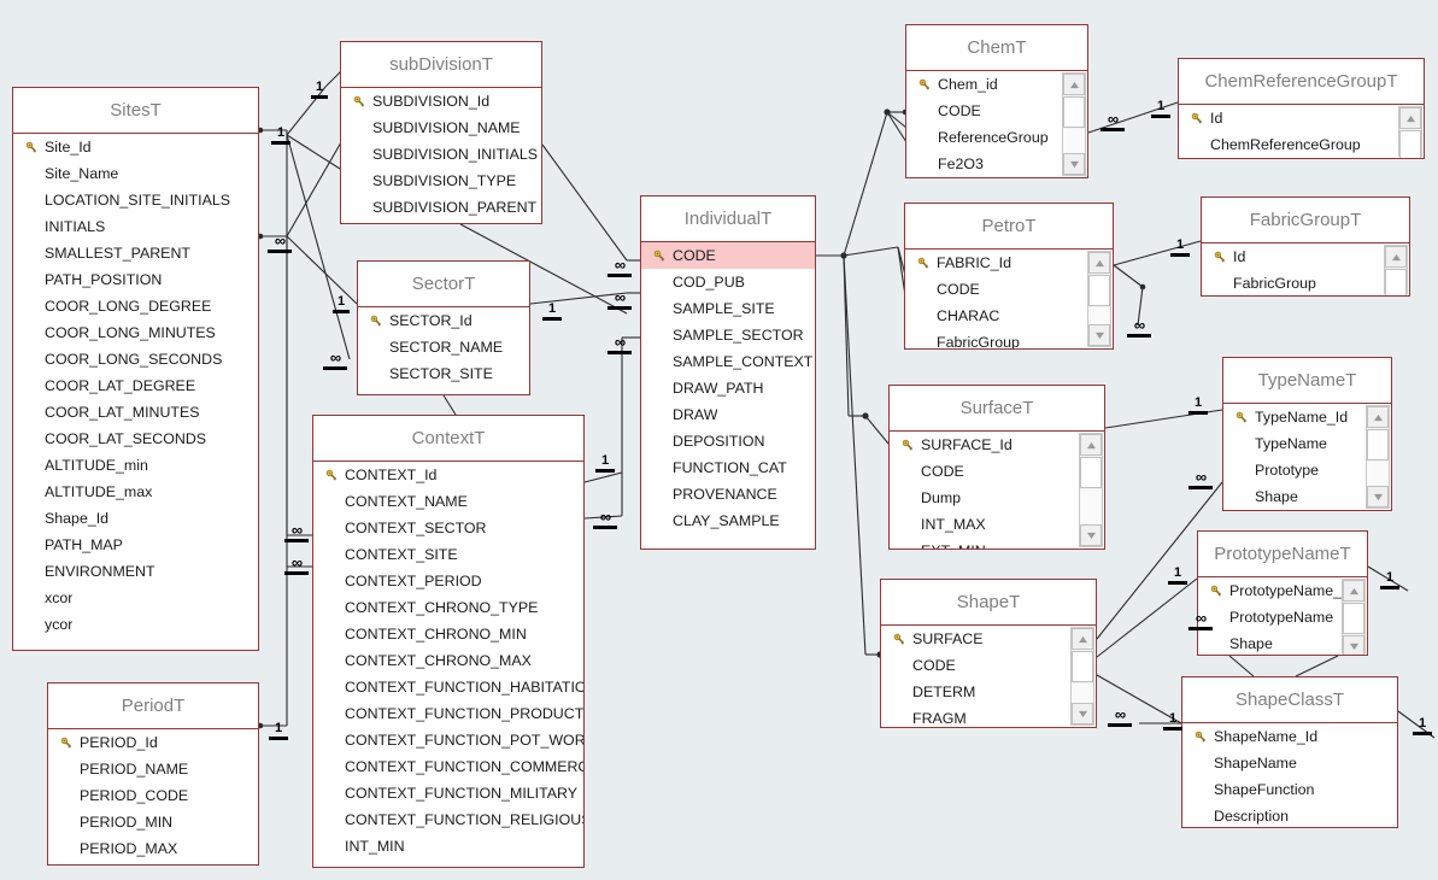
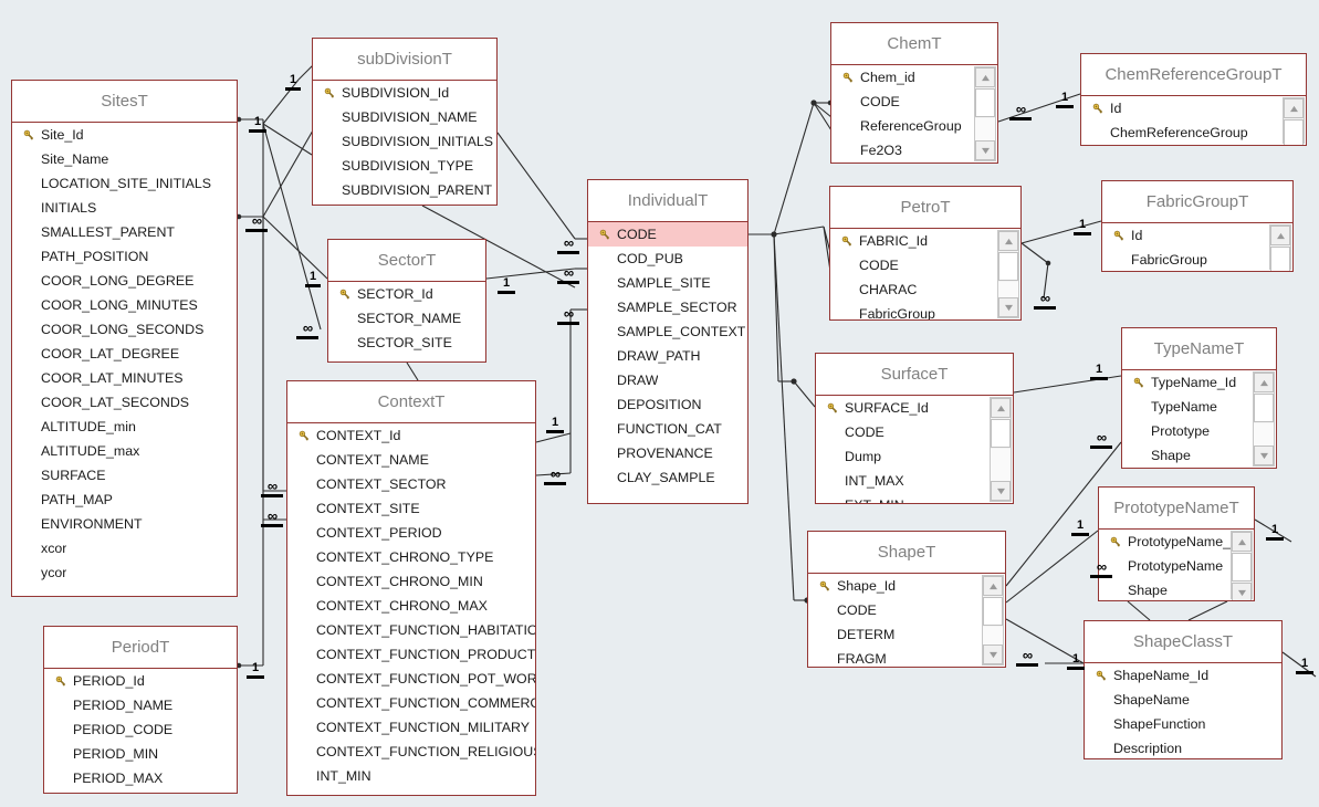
  SitesT
  Site_Id
  Site_Name
  LOCATION_SITE_INITIALS
  INITIALS
  SMALLEST_PARENT
  PATH_POSITION
  COOR_LONG_DEGREE
  COOR_LONG_MINUTES
  COOR_LONG_SECONDS
  COOR_LAT_DEGREE
  COOR_LAT_MINUTES
  COOR_LAT_SECONDS
  ALTITUDE_min
  ALTITUDE_max
- Shape_Id
+ SURFACE
  PATH_MAP
  ENVIRONMENT
  xcor
  ycor
  subDivisionT
  SUBDIVISION_Id
  SUBDIVISION_NAME
  SUBDIVISION_INITIALS
  SUBDIVISION_TYPE
  SUBDIVISION_PARENT
  SectorT
  SECTOR_Id
  SECTOR_NAME
  SECTOR_SITE
  ContextT
  CONTEXT_Id
  CONTEXT_NAME
  CONTEXT_SECTOR
  CONTEXT_SITE
  CONTEXT_PERIOD
  CONTEXT_CHRONO_TYPE
  CONTEXT_CHRONO_MIN
  CONTEXT_CHRONO_MAX
  CONTEXT_FUNCTION_HABITATIO
  CONTEXT_FUNCTION_PRODUCT
  CONTEXT_FUNCTION_POT_WOR
  CONTEXT_FUNCTION_COMMERC
  CONTEXT_FUNCTION_MILITARY
  CONTEXT_FUNCTION_RELIGIOU
  INT_MIN
  PeriodT
  PERIOD_Id
  PERIOD_NAME
  PERIOD_CODE
  PERIOD_MIN
  PERIOD_MAX
  IndividualT
  CODE
  COD_PUB
  SAMPLE_SITE
  SAMPLE_SECTOR
  SAMPLE_CONTEXT
  DRAW_PATH
  DRAW
  DEPOSITION
  FUNCTION_CAT
  PROVENANCE
  CLAY_SAMPLE
  ChemT
  Chem_id
  CODE
  ReferenceGroup
  Fe2O3
  ChemReferenceGroupT
  Id
  ChemReferenceGroup
  PetroT
  FABRIC_Id
  CODE
  CHARAC
  FabricGroup
  FabricGroupT
  Id
  FabricGroup
  SurfaceT
  SURFACE_Id
  CODE
  Dump
  INT_MAX
  ShapeT
- SURFACE
+ Shape_Id
  CODE
  DETERM
  FRAGM
  TypeNameT
  TypeName_Id
  TypeName
  Prototype
  Shape
  PrototypeNameT
  PrototypeName_
  PrototypeName
  Shape
  ShapeClassT
  ShapeName_Id
  ShapeName
  ShapeFunction
  Description
  1
  1
  ∞
  1
  ∞
  ∞
  ∞
  1
  1
  ∞
  ∞
  ∞
  1
  ∞
  ∞
  1
  1
  ∞
  1
  ∞
  ∞
  1
  1
  ∞
  1
  1
